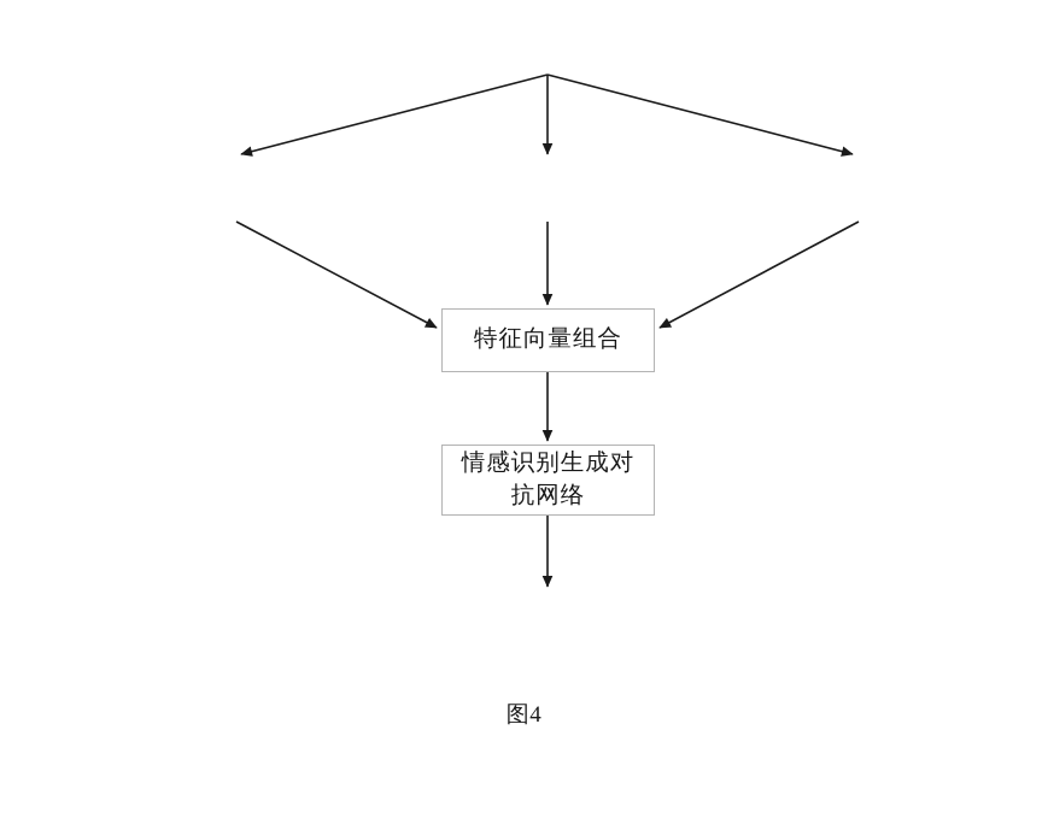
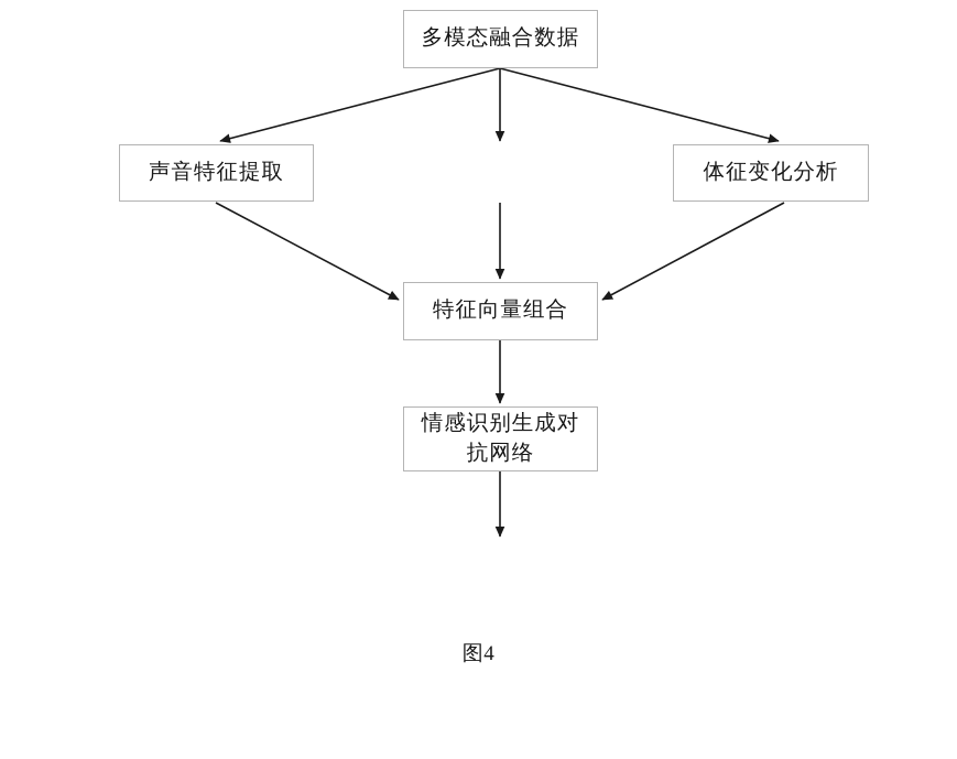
+ 多模态融合数据
+ 声音特征提取
+ 体征变化分析
  特征向量组合
  情感识别生成对
  抗网络
  图4
